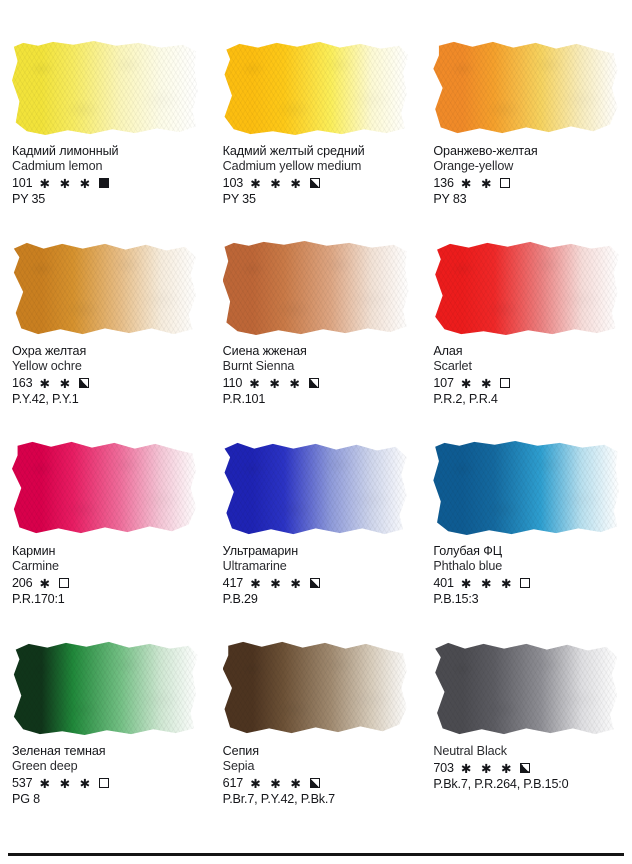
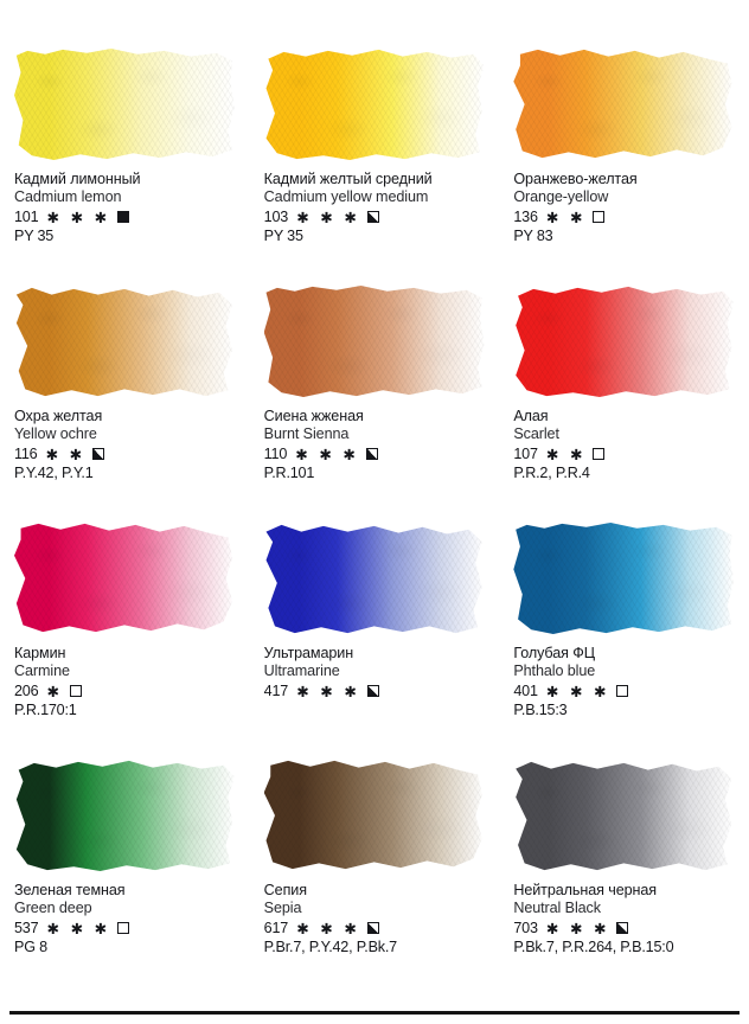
  Кадмий лимонный
  Cadmium lemon
  101
  ✱ ✱ ✱
  PY 35
  Кадмий желтый средний
  Cadmium yellow medium
  103
  ✱ ✱ ✱
  PY 35
  Оранжево-желтая
  Orange-yellow
  136
  ✱ ✱
  PY 83
  Охра желтая
  Yellow ochre
- 163
+ 116
  ✱ ✱
  P.Y.42, P.Y.1
  Сиена жженая
  Burnt Sienna
  110
  ✱ ✱ ✱
  P.R.101
  Алая
  Scarlet
  107
  ✱ ✱
  P.R.2, P.R.4
  Кармин
  Carmine
  206
  ✱
  P.R.170:1
  Ультрамарин
  Ultramarine
  417
  ✱ ✱ ✱
- P.B.29
  Голубая ФЦ
  Phthalo blue
  401
  ✱ ✱ ✱
  P.B.15:3
  Зеленая темная
  Green deep
  537
  ✱ ✱ ✱
  PG 8
  Сепия
  Sepia
  617
  ✱ ✱ ✱
  P.Br.7, P.Y.42, P.Bk.7
+ Нейтральная черная
  Neutral Black
  703
  ✱ ✱ ✱
  P.Bk.7, P.R.264, P.B.15:0
